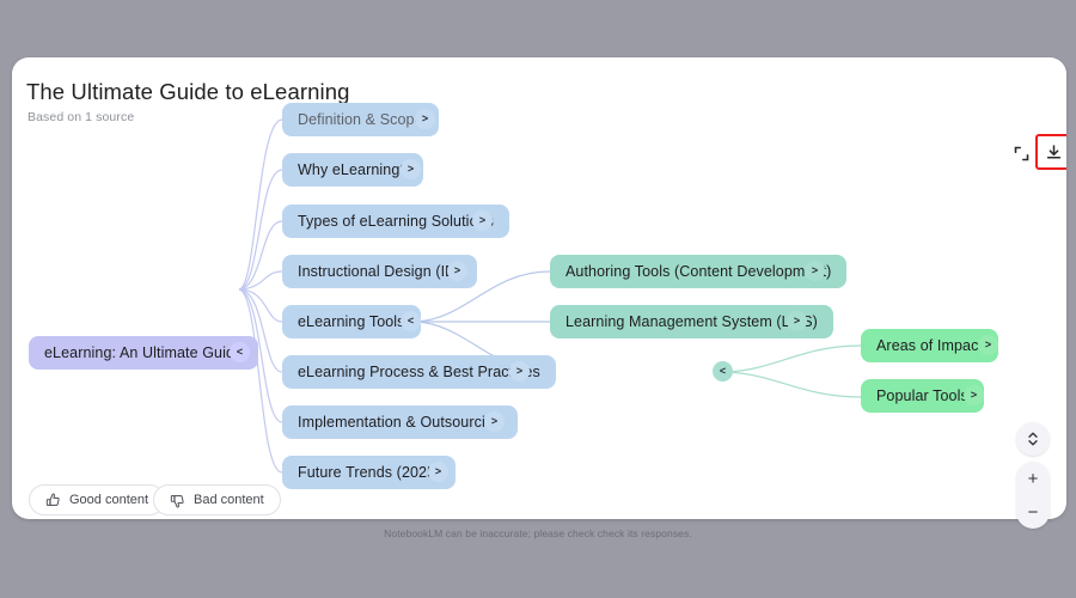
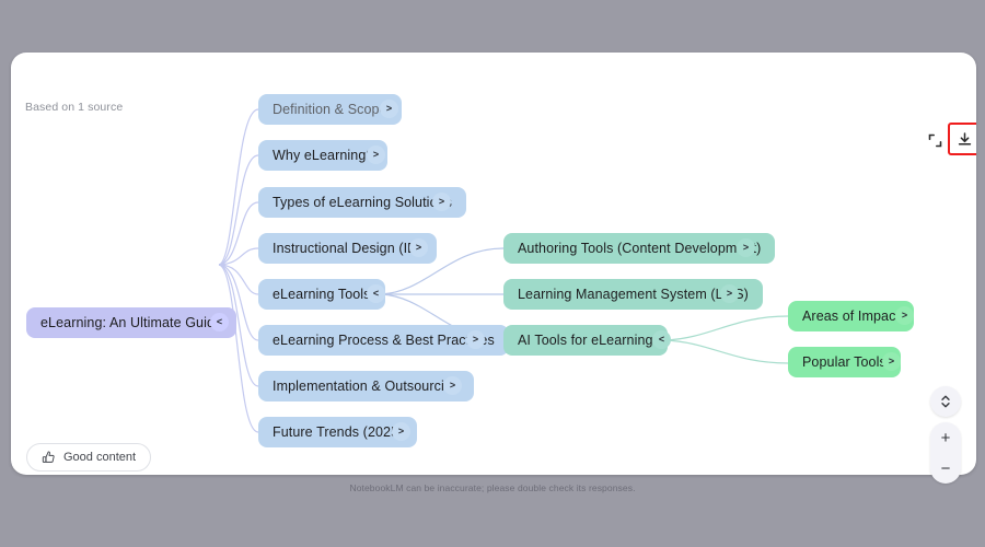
- The Ultimate Guide to eLearning
  Based on 1 source
  eLearning: An Ultimate Gui
  <
  Definition & Scop
  >
  Why eLearning
  >
  Types of eLearning Soluti
  >
  Instructional Design (I
  >
  eLearning Tool
  <
  eLearning Process & Best Pracs
  >
  Implementation & Outsourc
  >
  Future Trends (202
  >
  Authoring Tools (Content Developm)
  >
  Learning Management System (S)
  >
+ AI Tools for eLearning
  <
  Areas of Impac
  >
  Popular Tool
  >
  Good content
- Bad content
  +
  −
- NotebookLM can be inaccurate; please check check its responses.
+ NotebookLM can be inaccurate; please double check its responses.
